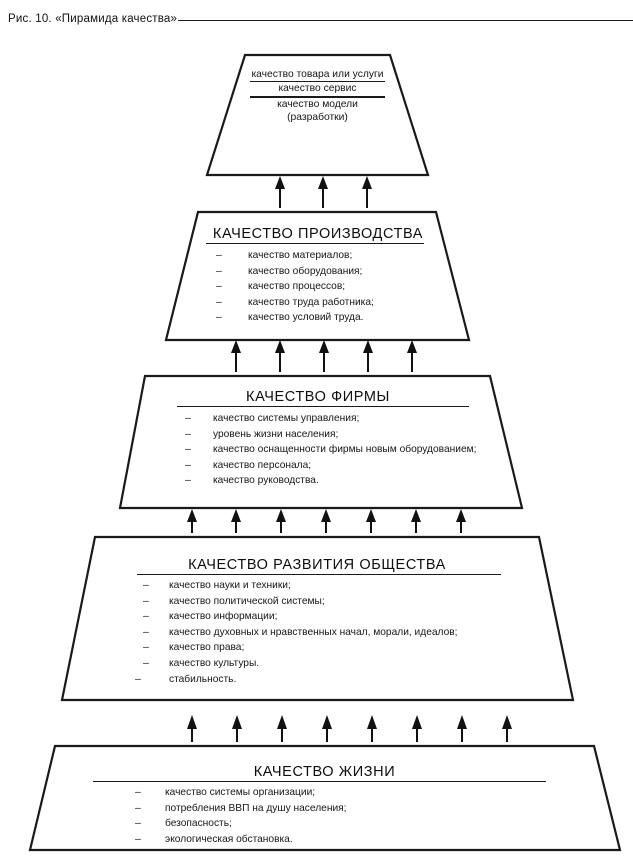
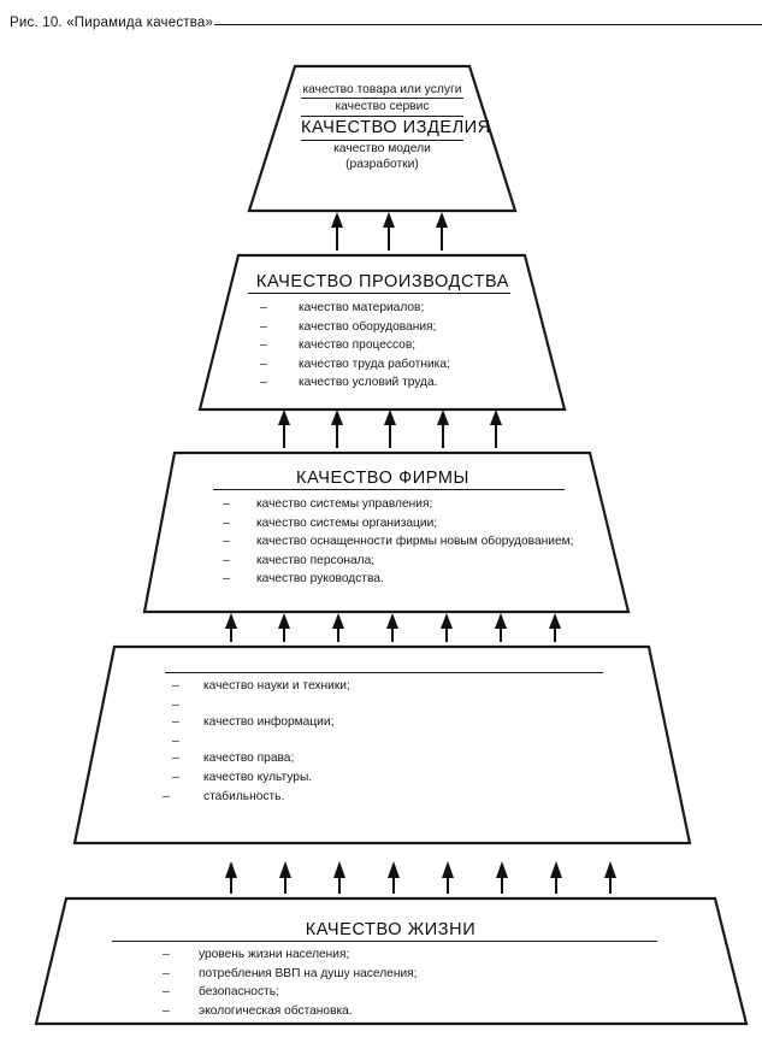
  Рис. 10. «Пирамида качества»
  качество товара или услуги
  качество сервис
+ КАЧЕСТВО ИЗДЕЛИЯ
  качество модели
  (разработки)
  КАЧЕСТВО ПРОИЗВОДСТВА
  –
  качество материалов;
  –
  качество оборудования;
  –
  качество процессов;
  –
  качество труда работника;
  –
  качество условий труда.
  КАЧЕСТВО ФИРМЫ
  –
  качество системы управления;
  –
- уровень жизни населения;
+ качество системы организации;
  –
  качество оснащенности фирмы новым оборудованием;
  –
  качество персонала;
  –
  качество руководства.
- КАЧЕСТВО РАЗВИТИЯ ОБЩЕСТВА
  –
  качество науки и техники;
  –
- качество политической системы;
  –
  качество информации;
  –
- качество духовных и нравственных начал, морали, идеалов;
  –
  качество права;
  –
  качество культуры.
  –
  стабильность.
  КАЧЕСТВО ЖИЗНИ
  –
- качество системы организации;
+ уровень жизни населения;
  –
  потребления ВВП на душу населения;
  –
  безопасность;
  –
  экологическая обстановка.
